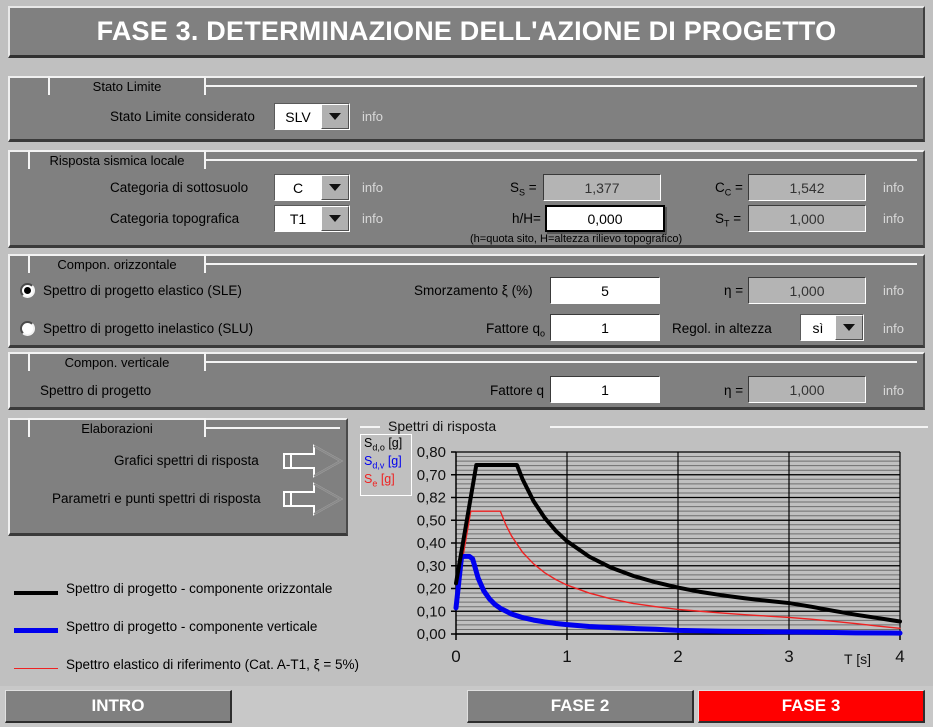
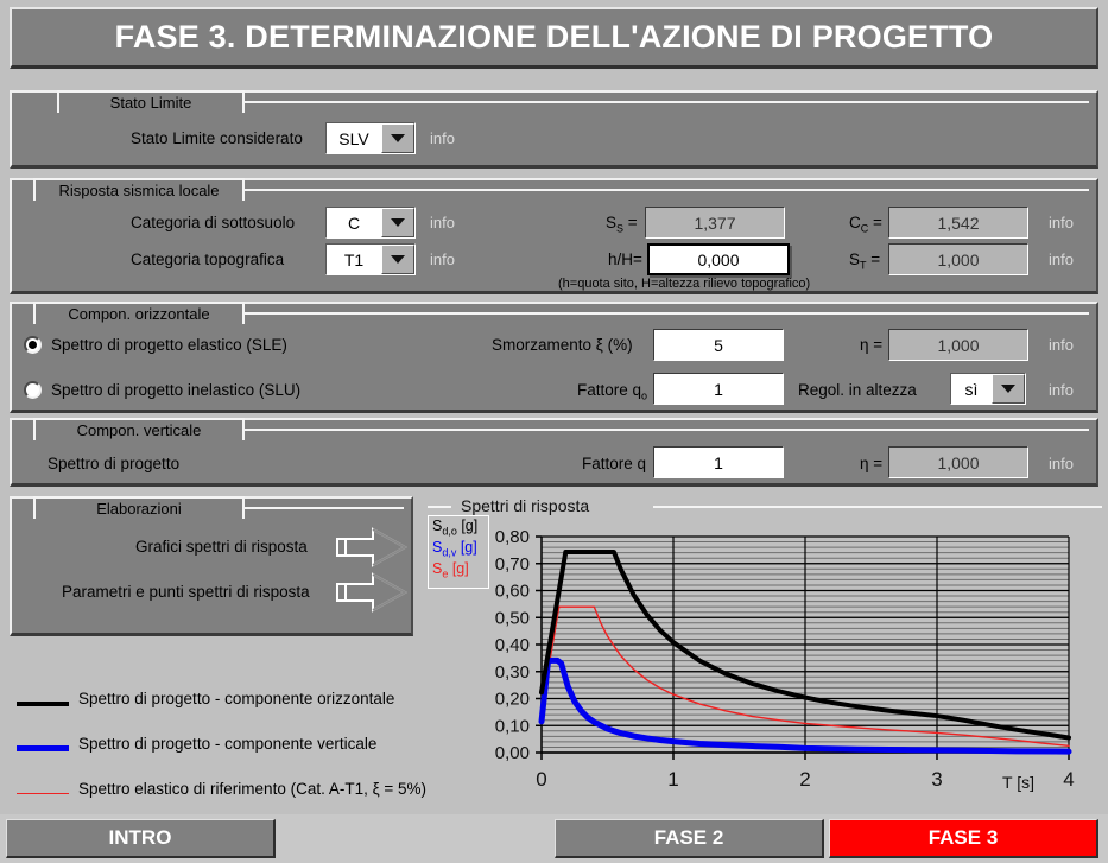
  FASE 3. DETERMINAZIONE DELL'AZIONE DI PROGETTO
  Stato Limite
  Stato Limite considerato
  SLV
  info
  Risposta sismica locale
  Categoria di sottosuolo
  C
  info
  Categoria topografica
  T1
  info
  SS =
  1,377
  CC =
  1,542
  info
  h/H=
  0,000
  (h=quota sito, H=altezza rilievo topografico)
  ST =
  1,000
  info
  Compon. orizzontale
  Spettro di progetto elastico (SLE)
  Spettro di progetto inelastico (SLU)
  Smorzamento ξ (%)
  5
  η =
  1,000
  info
  Fattore qo
  1
  Regol. in altezza
  sì
  info
  Compon. verticale
  Spettro di progetto
  Fattore q
  1
  η =
  1,000
  info
  Elaborazioni
  Grafici spettri di risposta
  Parametri e punti spettri di risposta
  Spettri di risposta
  Sd,o [g]
  Sd,v [g]
  Se [g]
  0,00
  0,10
  0,20
  0,30
  0,40
  0,50
- 0,82
+ 0,60
  0,70
  0,80
  0
  1
  2
  3
  4
  T [s]
  Spettro di progetto - componente orizzontale
  Spettro di progetto - componente verticale
  Spettro elastico di riferimento (Cat. A-T1, ξ = 5%)
  INTRO
  FASE 2
  FASE 3
